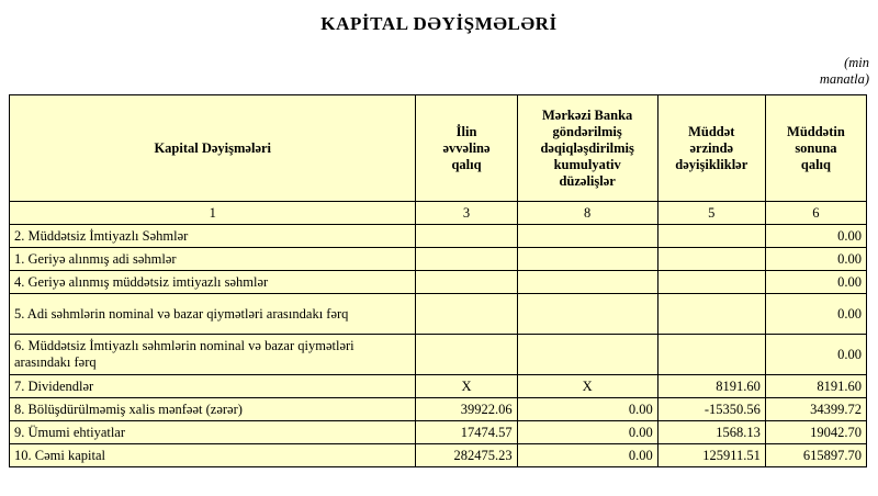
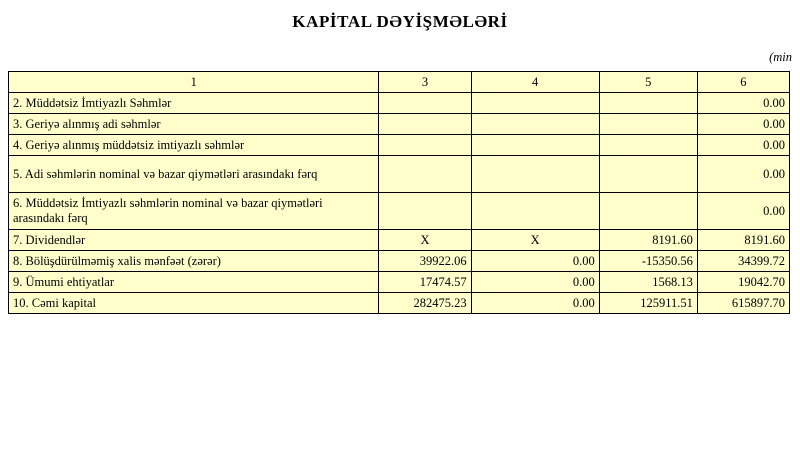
  KAPİTAL DƏYİŞMƏLƏRİ
  (min
- manatla)
- Kapital Dəyişmələri	İlin əvvəlinə qalıq	Mərkəzi Banka göndərilmiş dəqiqləşdirilmiş kumulyativ düzəlişlər	Müddət ərzində dəyişikliklər	Müddətin sonuna qalıq
- 1	3	8	5	6
+ 1	3	4	5	6
  2. Müddətsiz İmtiyazlı Səhmlər				0.00
- 1. Geriyə alınmış adi səhmlər				0.00
+ 3. Geriyə alınmış adi səhmlər				0.00
  4. Geriyə alınmış müddətsiz imtiyazlı səhmlər				0.00
  5. Adi səhmlərin nominal və bazar qiymətləri arasındakı fərq				0.00
  6. Müddətsiz İmtiyazlı səhmlərin nominal və bazar qiymətləri arasındakı fərq				0.00
  7. Dividendlər	X	X	8191.60	8191.60
  8. Bölüşdürülməmiş xalis mənfəət (zərər)	39922.06	0.00	-15350.56	34399.72
  9. Ümumi ehtiyatlar	17474.57	0.00	1568.13	19042.70
  10. Cəmi kapital	282475.23	0.00	125911.51	615897.70
